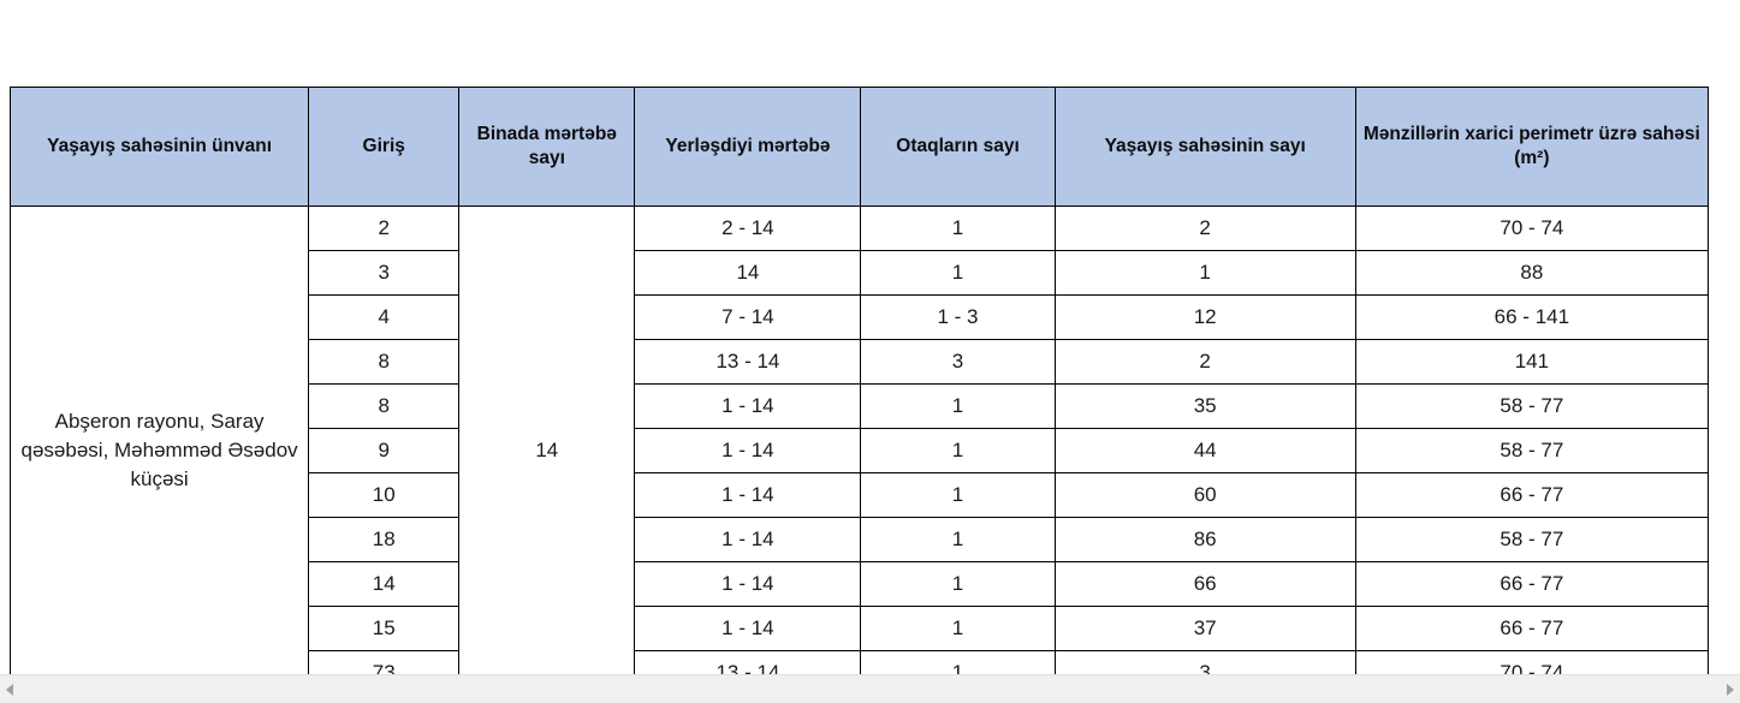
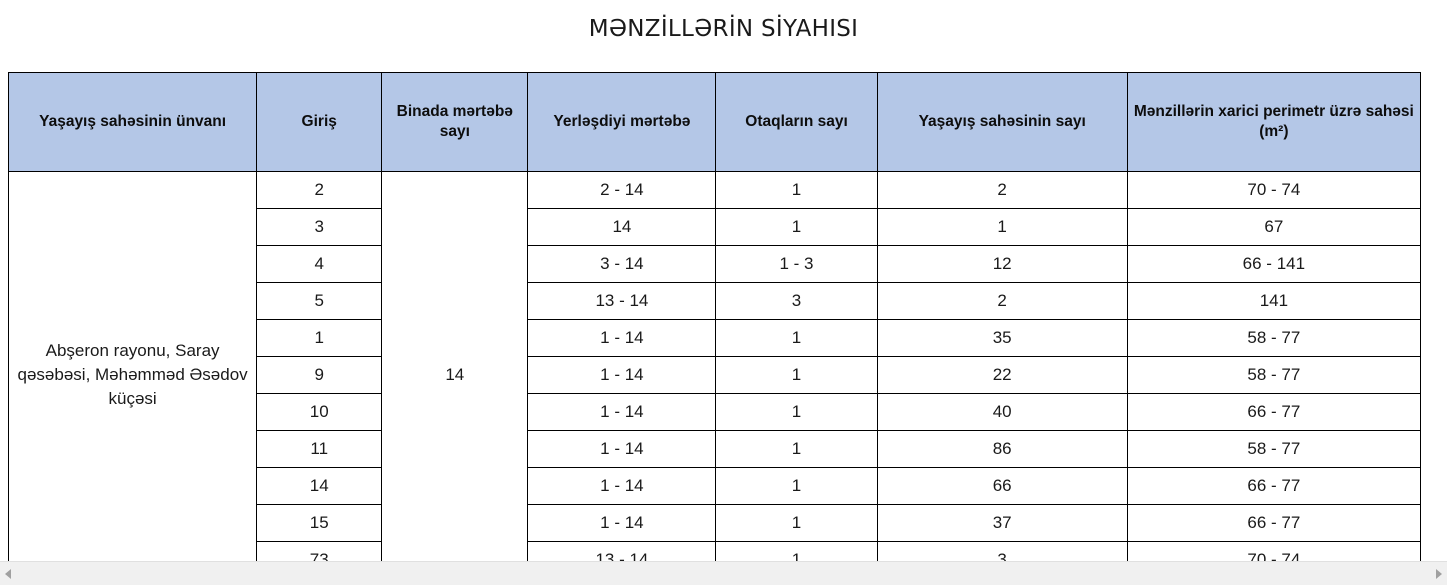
+ MƏNZİLLƏRİN SİYAHISI
  Yaşayış sahəsinin ünvanı	Giriş	Binada mərtəbə sayı	Yerləşdiyi mərtəbə	Otaqların sayı	Yaşayış sahəsinin sayı	Mənzillərin xarici perimetr üzrə sahəsi (m²)
  Abşeron rayonu, Saray qəsəbəsi, Məhəmməd Əsədov küçəsi	2	14	2 - 14	1	2	70 - 74
- 3	14	1	1	88
+ 3	14	1	1	67
- 4	7 - 14	1 - 3	12	66 - 141
+ 4	3 - 14	1 - 3	12	66 - 141
- 8	13 - 14	3	2	141
+ 5	13 - 14	3	2	141
- 8	1 - 14	1	35	58 - 77
+ 1	1 - 14	1	35	58 - 77
- 9	1 - 14	1	44	58 - 77
+ 9	1 - 14	1	22	58 - 77
- 10	1 - 14	1	60	66 - 77
+ 10	1 - 14	1	40	66 - 77
- 18	1 - 14	1	86	58 - 77
+ 11	1 - 14	1	86	58 - 77
  14	1 - 14	1	66	66 - 77
  15	1 - 14	1	37	66 - 77
  73	13 - 14	1	3	70 - 74
